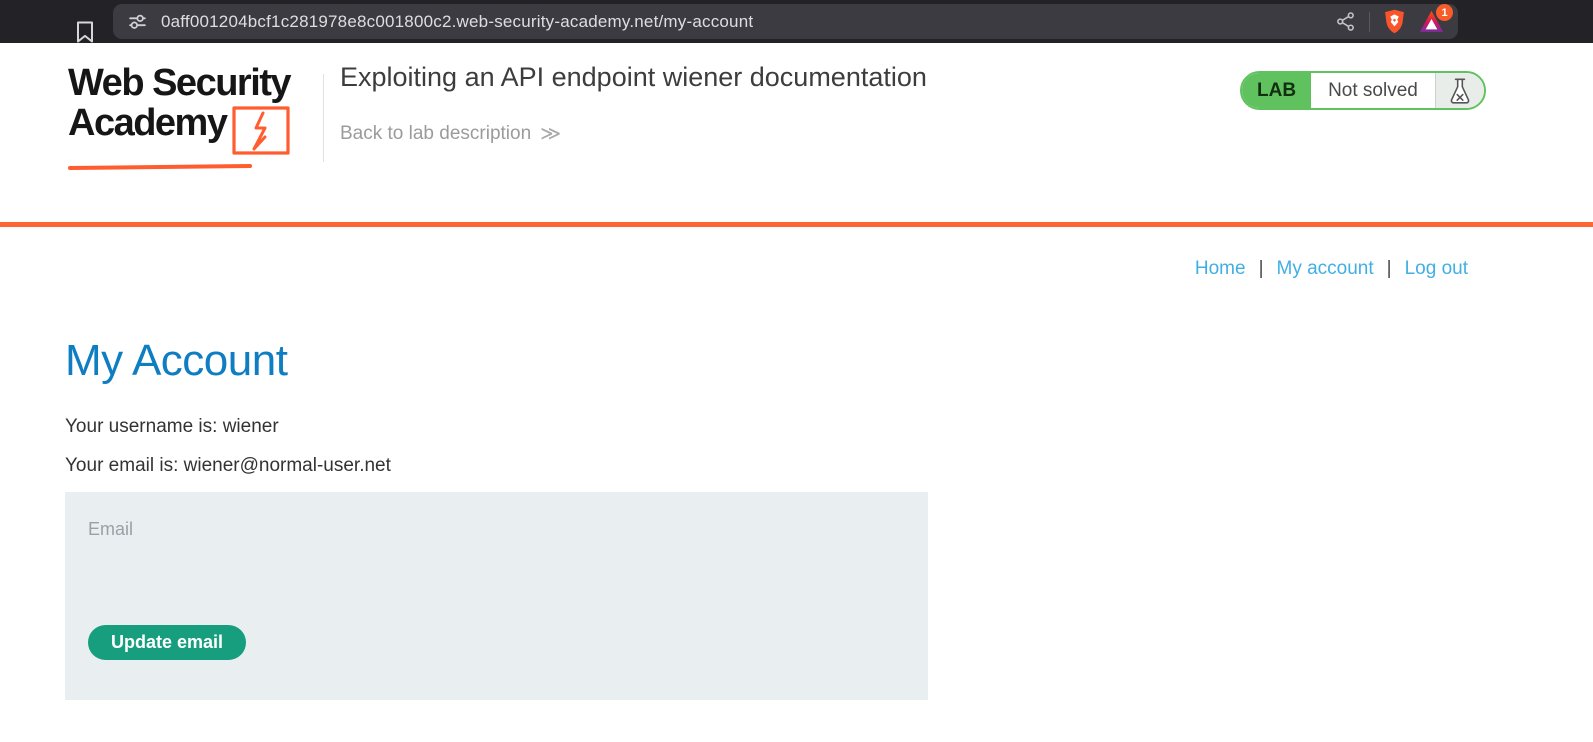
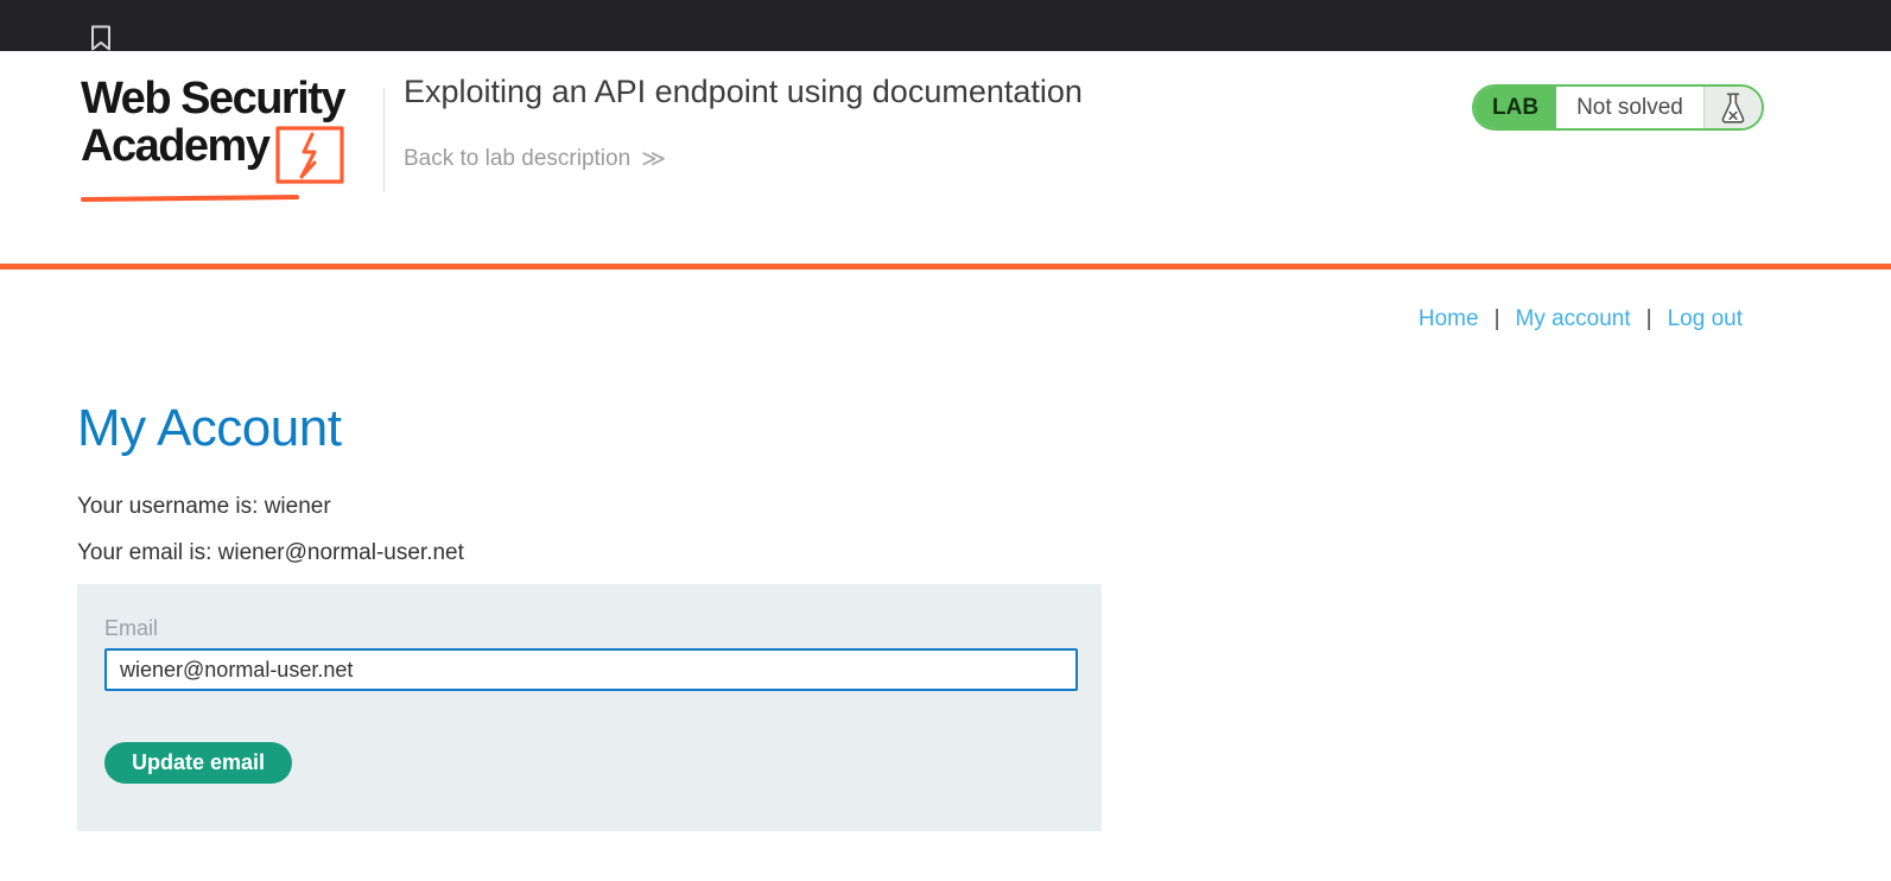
- 0aff001204bcf1c281978e8c001800c2.web-security-academy.net/my-account
- 1
  Web Security
  Academy
- Exploiting an API endpoint wiener documentation
+ Exploiting an API endpoint using documentation
  Back to lab description
  ≫
  LAB
  Not solved
  Home
  |
  My account
  |
  Log out
  My Account
  Your username is: wiener
  Your email is: wiener@normal-user.net
  Email
+ wiener@normal-user.net
  Update email
